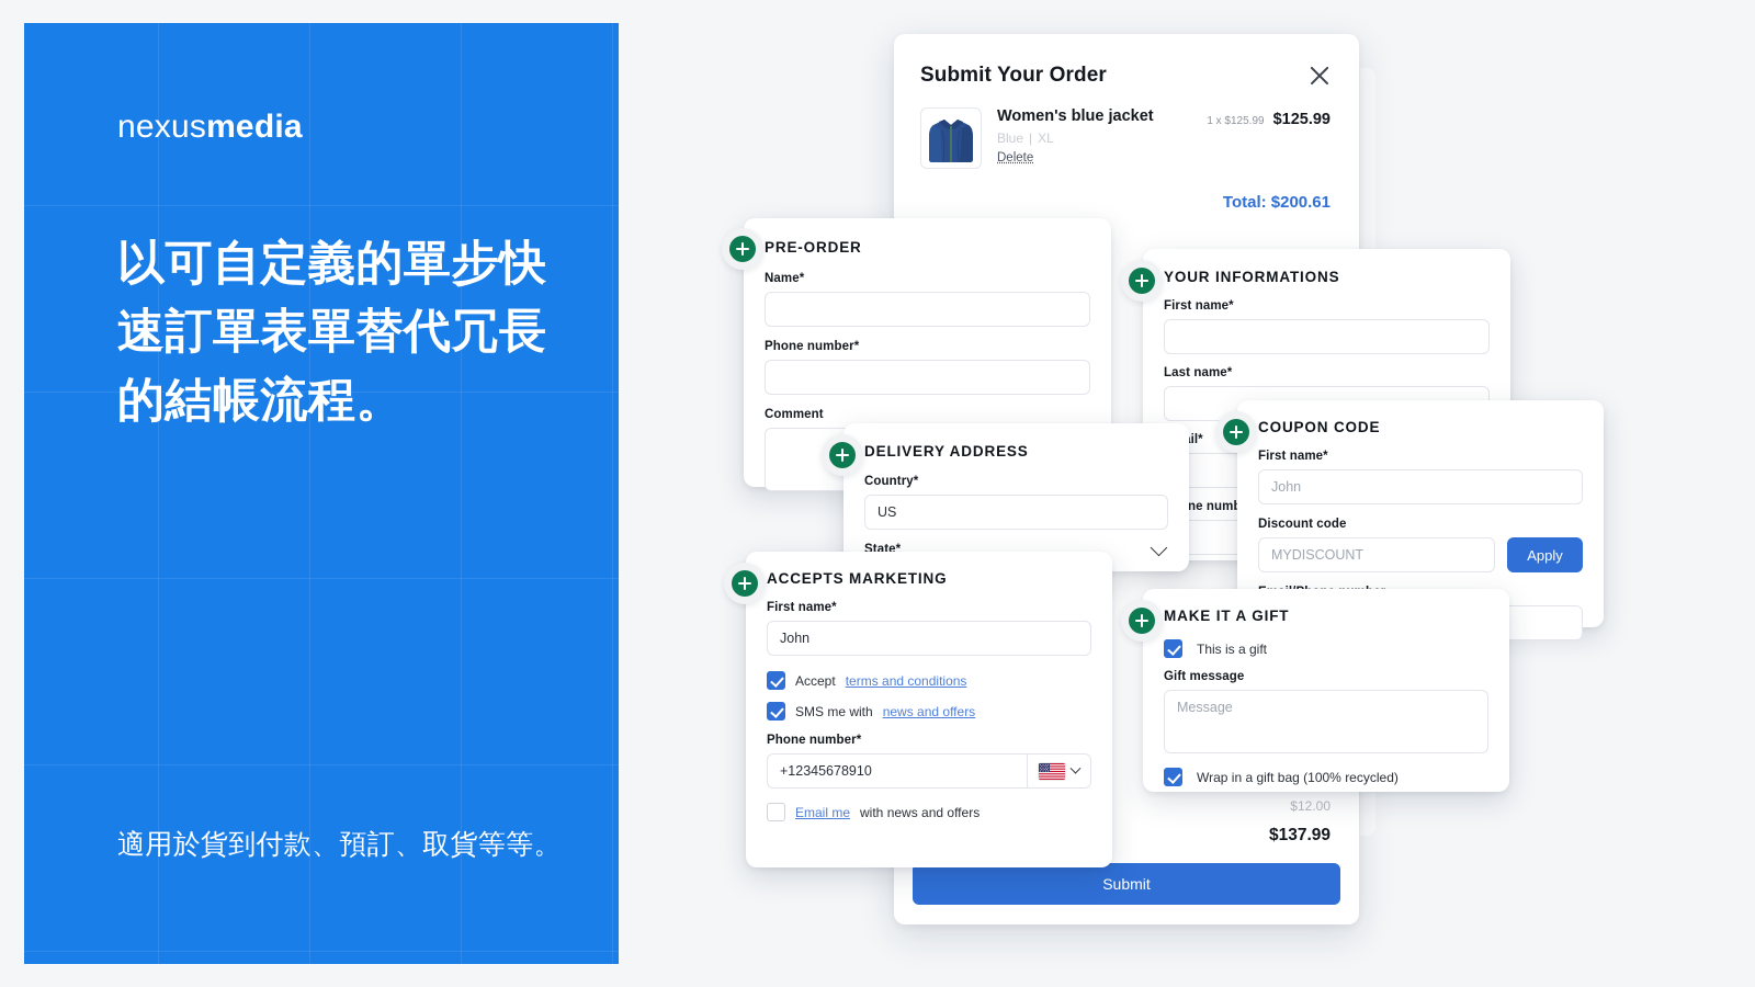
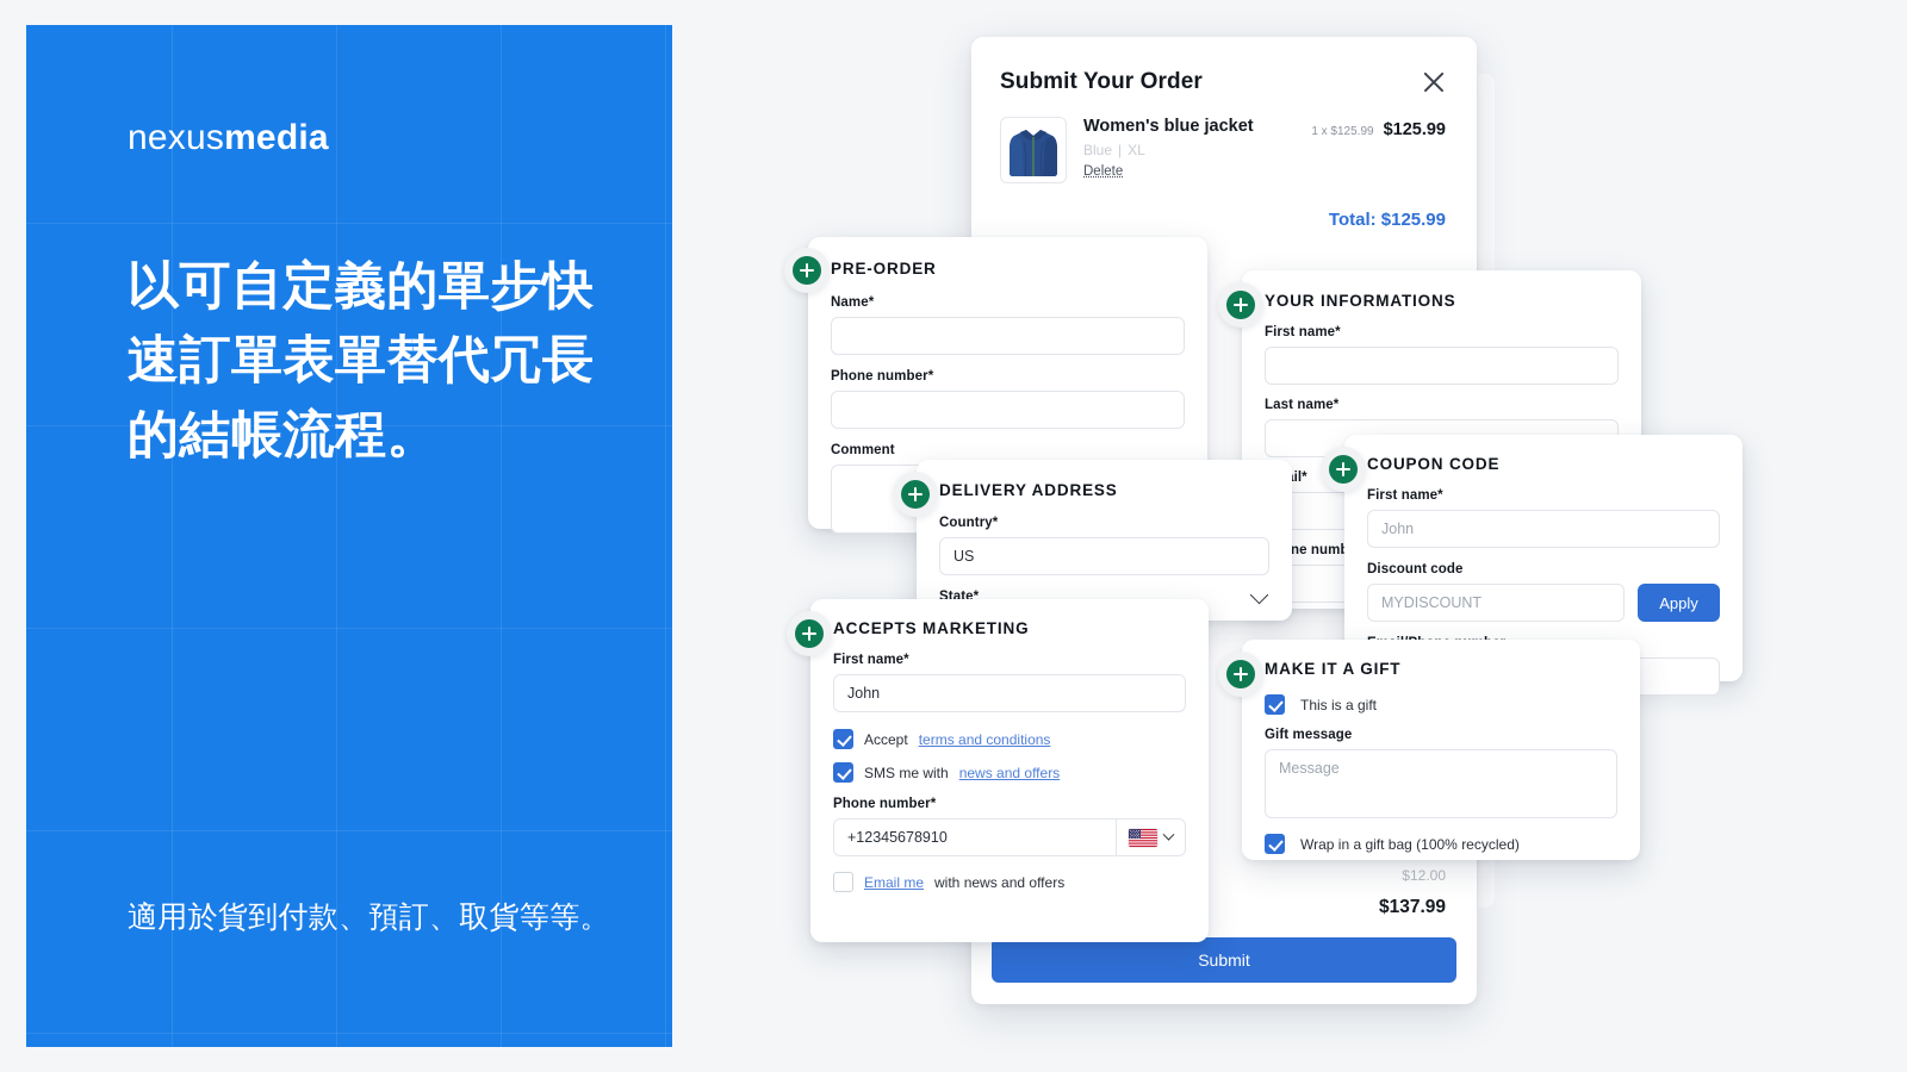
  nexusmedia
  以可自定義的單步快速訂單表單替代冗長的結帳流程。
  適用於貨到付款、預訂、取貨等等。
  Submit Your Order
  Women's blue jacket
  Blue | XL
  Delete
  1 x $125.99
  $125.99
- Total: $200.61
+ Total: $125.99
  $12.00
  $137.99
  Submit
  PRE-ORDER
  Name*
  Phone number*
  Comment
  YOUR INFORMATIONS
  First name*
  Last name*
  DELIVERY ADDRESS
  Country*
  US
  State*
  COUPON CODE
  First name*
  John
  Discount code
  MYDISCOUNT
  Apply
  ACCEPTS MARKETING
  First name*
  John
  Accept
  terms and conditions
  SMS me with
  news and offers
  Phone number*
  +12345678910
  Email me
  with news and offers
  MAKE IT A GIFT
  This is a gift
  Gift message
  Message
  Wrap in a gift bag (100% recycled)
